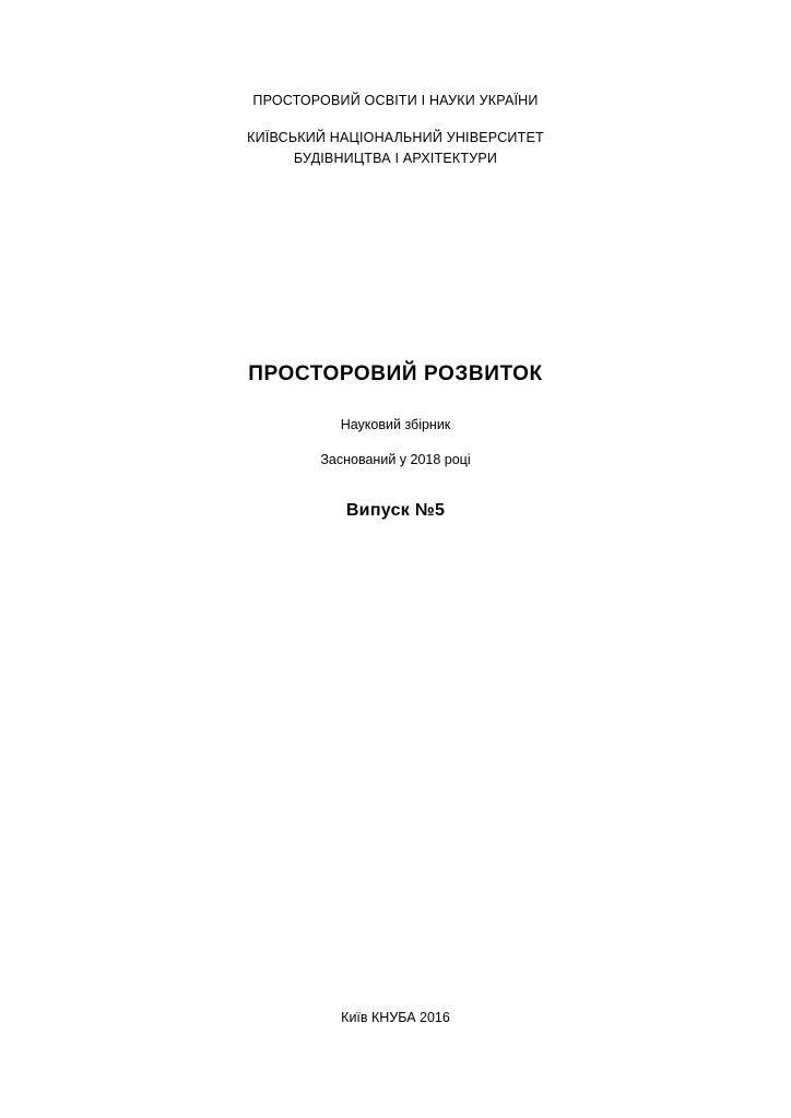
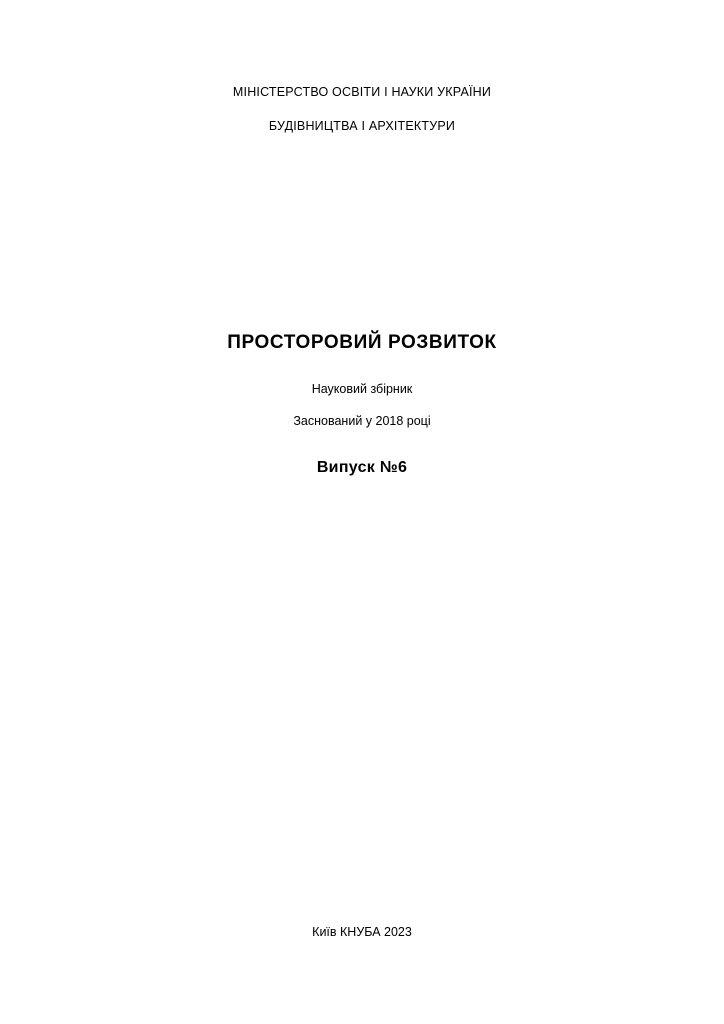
- ПРОСТОРОВИЙ ОСВІТИ І НАУКИ УКРАЇНИ
+ МІНІСТЕРСТВО ОСВІТИ І НАУКИ УКРАЇНИ
- КИЇВСЬКИЙ НАЦІОНАЛЬНИЙ УНІВЕРСИТЕТ
  БУДІВНИЦТВА І АРХІТЕКТУРИ
  ПРОСТОРОВИЙ РОЗВИТОК
  Науковий збірник
  Заснований у 2018 році
- Випуск №5
+ Випуск №6
- Київ КНУБА 2016
+ Київ КНУБА 2023
